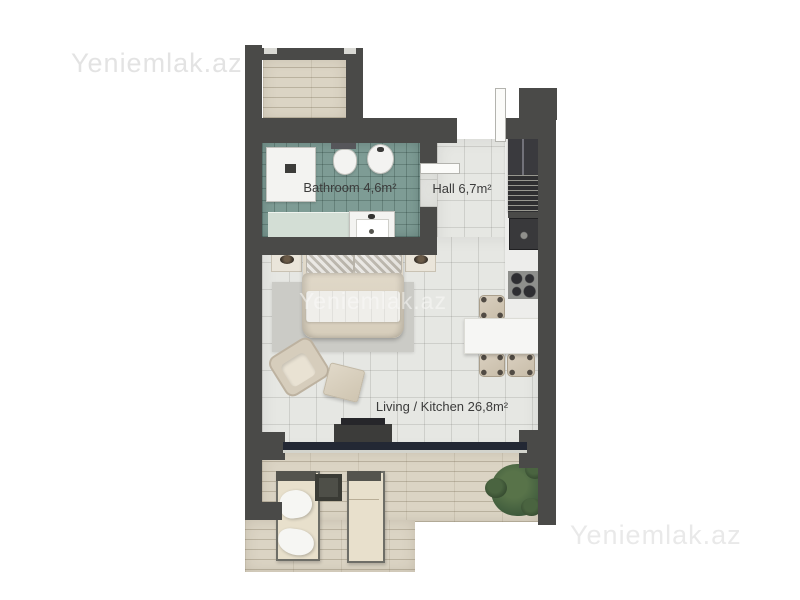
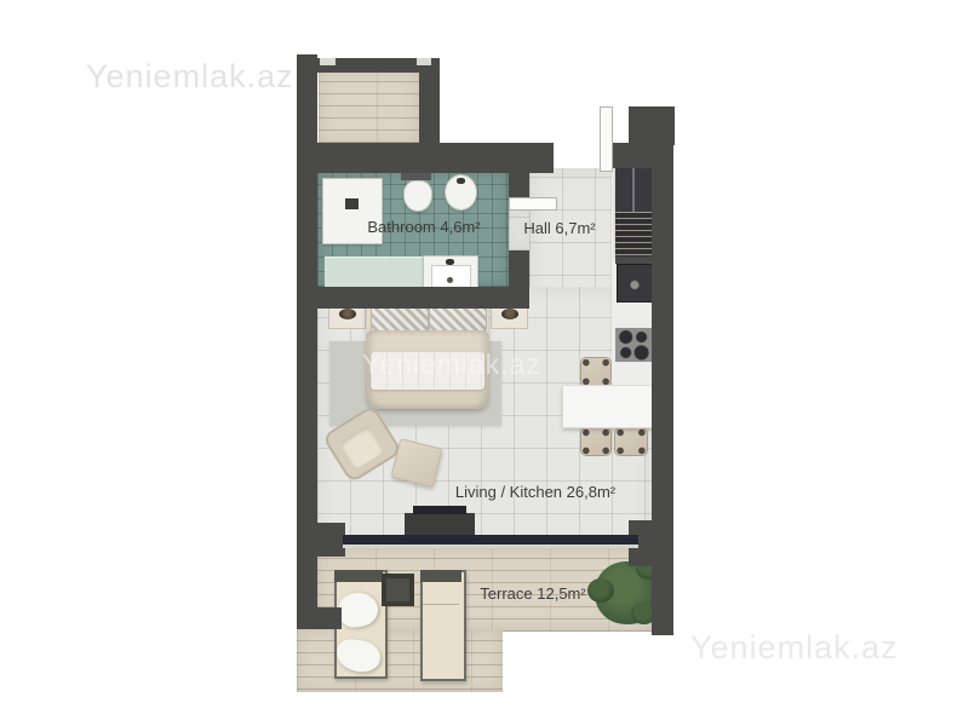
  Yeniemlak.az
  Yeniemlak.az
  Bathroom 4,6m²
  Hall 6,7m²
  Living / Kitchen 26,8m²
+ Terrace 12,5m²
